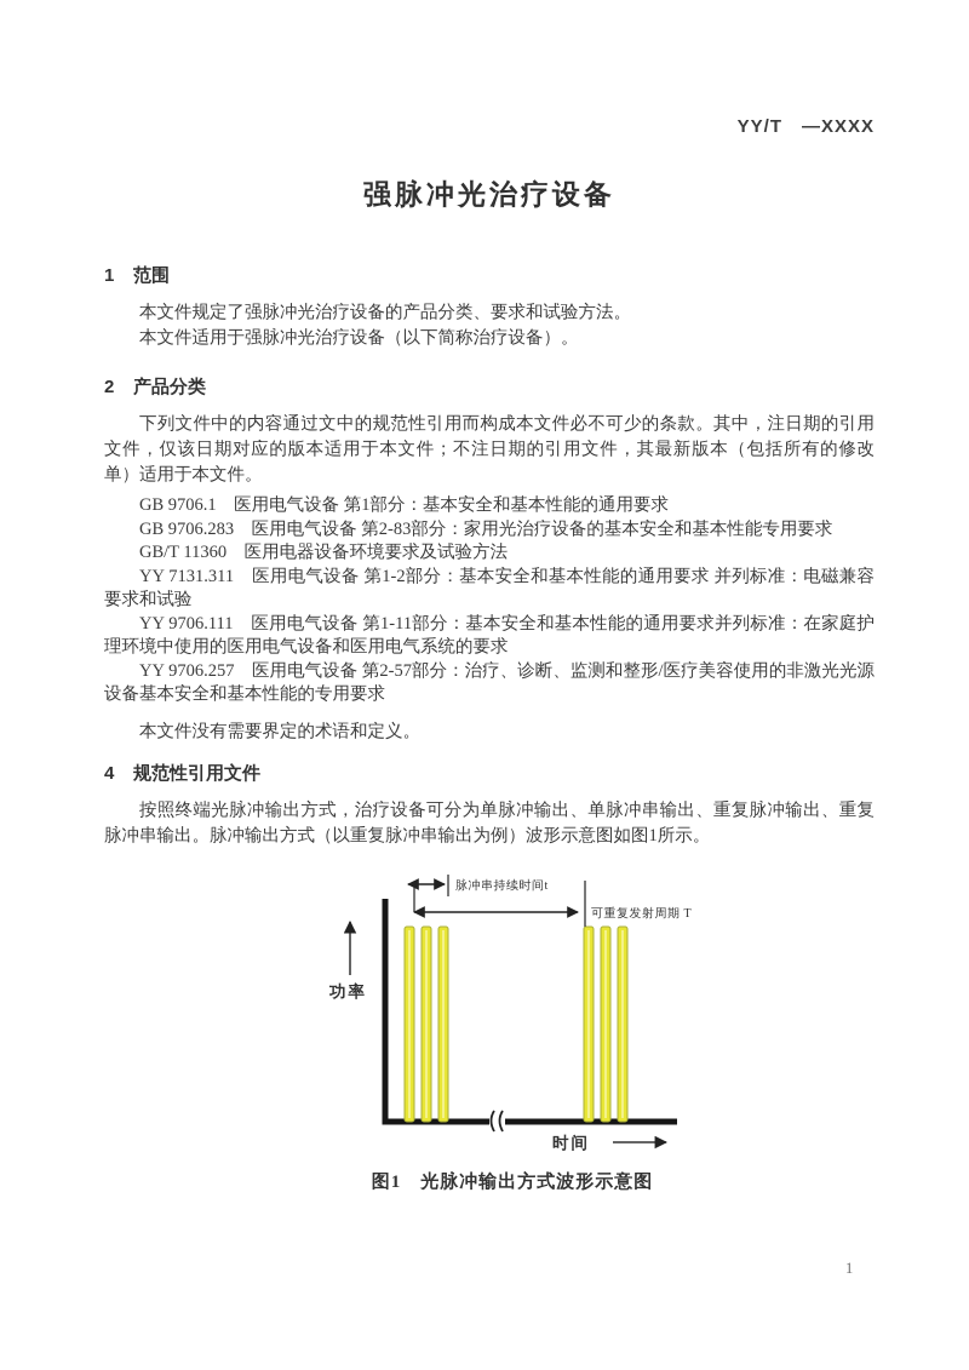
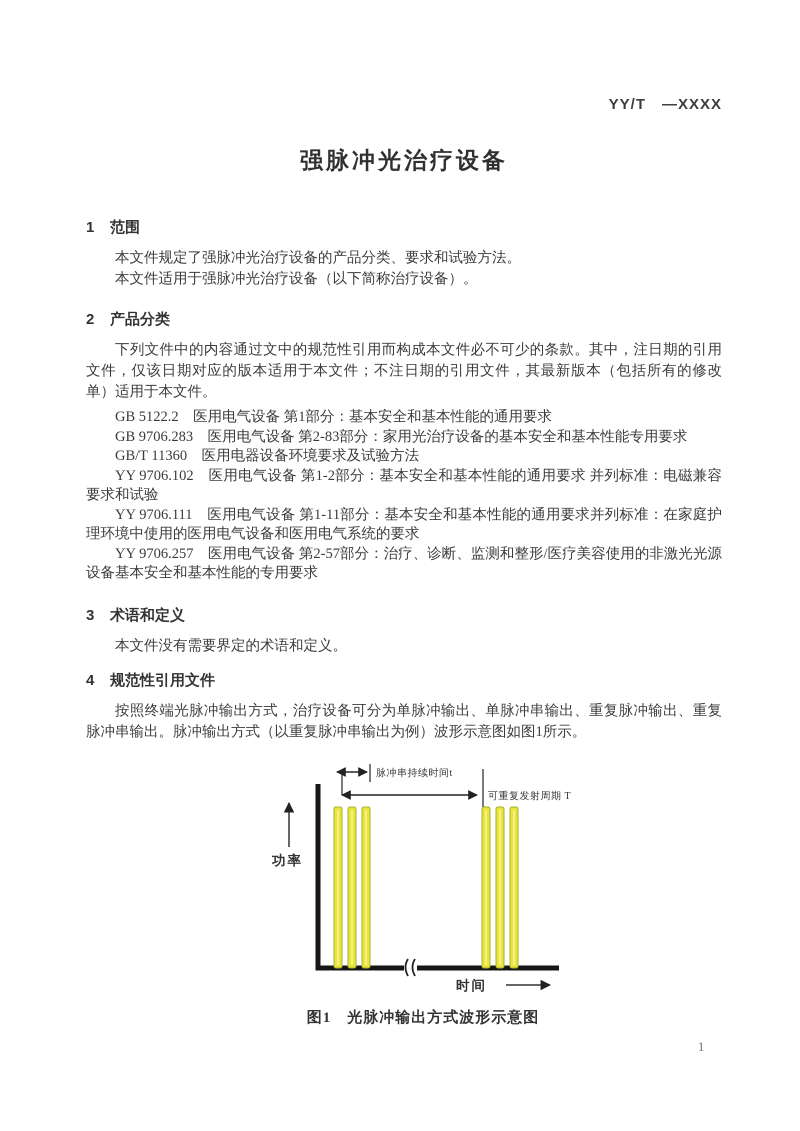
  YY/T —XXXX
  强脉冲光治疗设备
  1 范围
  本文件规定了强脉冲光治疗设备的产品分类、要求和试验方法。
  本文件适用于强脉冲光治疗设备（以下简称治疗设备）。
  2 产品分类
  下列文件中的内容通过文中的规范性引用而构成本文件必不可少的条款。其中，注日期的引用文件，仅该日期对应的版本适用于本文件；不注日期的引用文件，其最新版本（包括所有的修改单）适用于本文件。
- GB 9706.1 医用电气设备 第1部分：基本安全和基本性能的通用要求
+ GB 5122.2 医用电气设备 第1部分：基本安全和基本性能的通用要求
  GB 9706.283 医用电气设备 第2-83部分：家用光治疗设备的基本安全和基本性能专用要求
  GB/T 11360 医用电器设备环境要求及试验方法
- YY 7131.311 医用电气设备 第1-2部分：基本安全和基本性能的通用要求 并列标准：电磁兼容 要求和试验
+ YY 9706.102 医用电气设备 第1-2部分：基本安全和基本性能的通用要求 并列标准：电磁兼容 要求和试验
  YY 9706.111 医用电气设备 第1-11部分：基本安全和基本性能的通用要求并列标准：在家庭护理环境中使用的医用电气设备和医用电气系统的要求
  YY 9706.257 医用电气设备 第2-57部分：治疗、诊断、监测和整形/医疗美容使用的非激光光源设备基本安全和基本性能的专用要求
+ 3 术语和定义
  本文件没有需要界定的术语和定义。
  4 规范性引用文件
  按照终端光脉冲输出方式，治疗设备可分为单脉冲输出、单脉冲串输出、重复脉冲输出、重复脉冲串输出。脉冲输出方式（以重复脉冲串输出为例）波形示意图如图1所示。
  功率
  脉冲串持续时间t
  可重复发射周期 T
  时间
  图1 光脉冲输出方式波形示意图
  1
